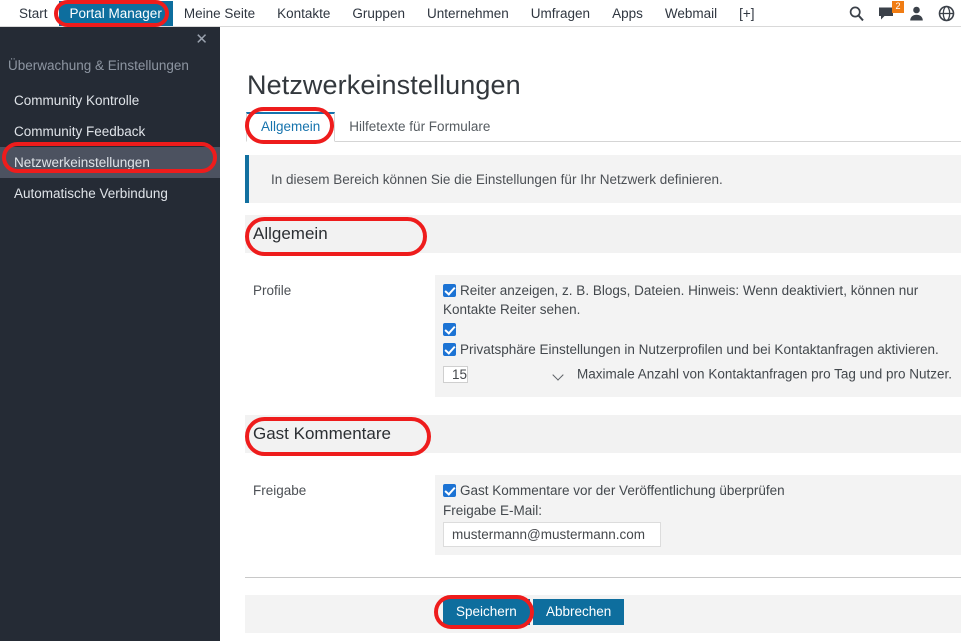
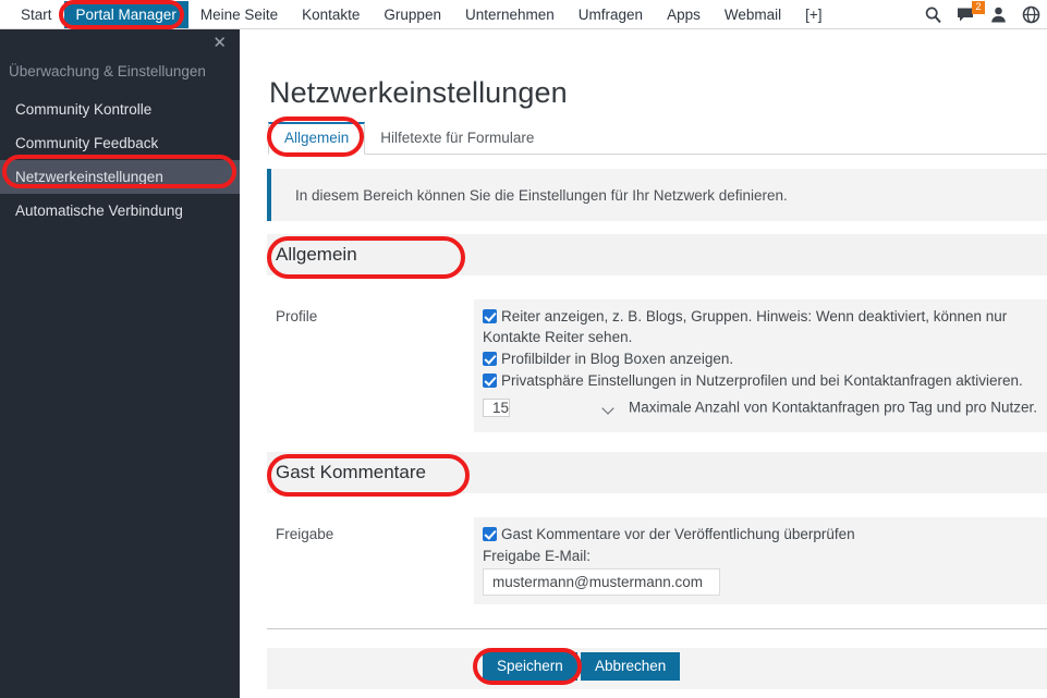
  Start
  Portal Manager
  Meine Seite
  Kontakte
  Gruppen
  Unternehmen
  Umfragen
  Apps
  Webmail
  [+]
  2
  ✕
  Überwachung & Einstellungen
  Community Kontrolle
  Community Feedback
  Netzwerkeinstellungen
  Automatische Verbindung
  Netzwerkeinstellungen
  Allgemein
  Hilfetexte für Formulare
  In diesem Bereich können Sie die Einstellungen für Ihr Netzwerk definieren.
  Allgemein
  Profile
- Reiter anzeigen, z. B. Blogs, Dateien. Hinweis: Wenn deaktiviert, können nur Kontakte Reiter sehen.
+ Reiter anzeigen, z. B. Blogs, Gruppen. Hinweis: Wenn deaktiviert, können nur Kontakte Reiter sehen.
+ Profilbilder in Blog Boxen anzeigen.
  Privatsphäre Einstellungen in Nutzerprofilen und bei Kontaktanfragen aktivieren.
  15 Maximale Anzahl von Kontaktanfragen pro Tag und pro Nutzer.
  Gast Kommentare
  Freigabe
  Gast Kommentare vor der Veröffentlichung überprüfen
  Freigabe E-Mail:
  mustermann@mustermann.com
  Speichern
  Abbrechen
